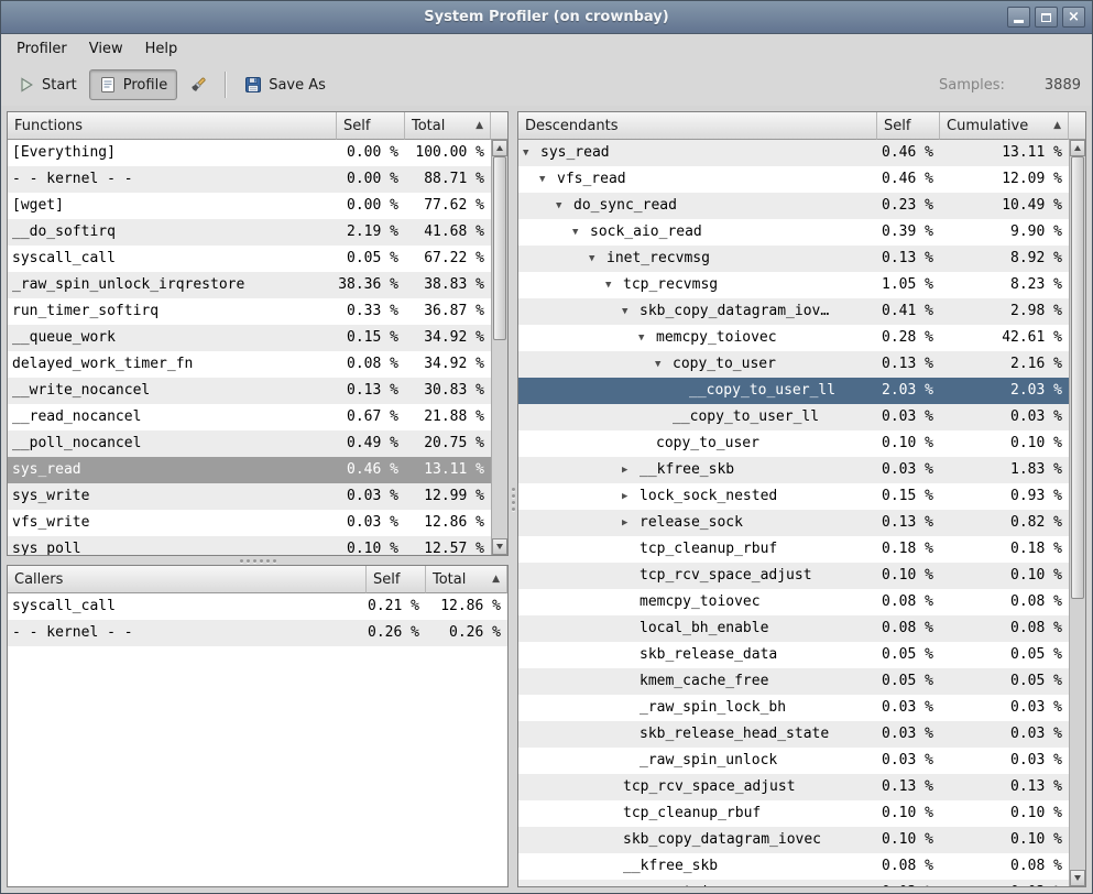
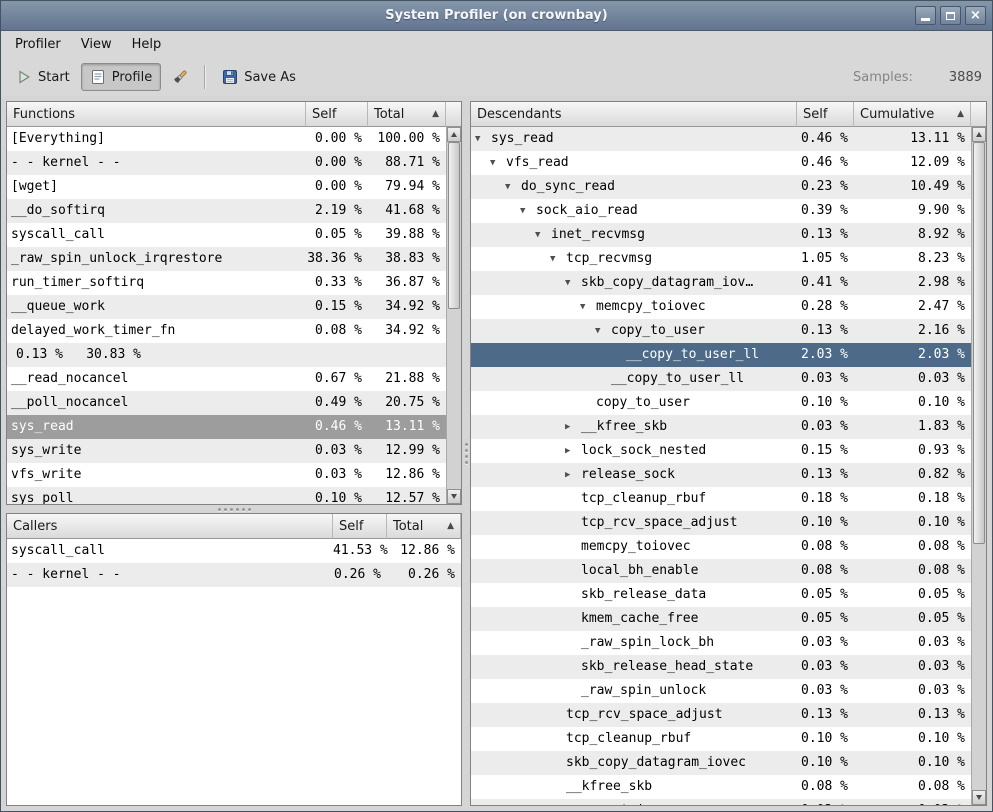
  System Profiler (on crownbay)
  ×
  Profiler
  View
  Help
  Start
  Profile
  Save As
  Samples:
  3889
  Functions
  Self
  Total
  ▲
  [Everything]
  0.00 %
  100.00 %
  - - kernel - -
  0.00 %
  88.71 %
  [wget]
  0.00 %
- 77.62 %
+ 79.94 %
  __do_softirq
  2.19 %
  41.68 %
  syscall_call
  0.05 %
- 67.22 %
+ 39.88 %
  _raw_spin_unlock_irqrestore
  38.36 %
  38.83 %
  run_timer_softirq
  0.33 %
  36.87 %
  __queue_work
  0.15 %
  34.92 %
  delayed_work_timer_fn
  0.08 %
  34.92 %
- __write_nocancel
  0.13 %
  30.83 %
  __read_nocancel
  0.67 %
  21.88 %
  __poll_nocancel
  0.49 %
  20.75 %
  sys_read
  0.46 %
  13.11 %
  sys_write
  0.03 %
  12.99 %
  vfs_write
  0.03 %
  12.86 %
  sys_poll
  0.10 %
  12.57 %
  Callers
  Self
  Total
  ▲
  syscall_call
- 0.21 %
+ 41.53 %
  12.86 %
  - - kernel - -
  0.26 %
  0.26 %
  Descendants
  Self
  Cumulative
  ▲
  ▼
  sys_read
  0.46 %
  13.11 %
  ▼
  vfs_read
  0.46 %
  12.09 %
  ▼
  do_sync_read
  0.23 %
  10.49 %
  ▼
  sock_aio_read
  0.39 %
  9.90 %
  ▼
  inet_recvmsg
  0.13 %
  8.92 %
  ▼
  tcp_recvmsg
  1.05 %
  8.23 %
  ▼
  skb_copy_datagram_iov…
  0.41 %
  2.98 %
  ▼
  memcpy_toiovec
  0.28 %
- 42.61 %
+ 2.47 %
  ▼
  copy_to_user
  0.13 %
  2.16 %
  __copy_to_user_ll
  2.03 %
  2.03 %
  __copy_to_user_ll
  0.03 %
  0.03 %
  copy_to_user
  0.10 %
  0.10 %
  ▶
  __kfree_skb
  0.03 %
  1.83 %
  ▶
  lock_sock_nested
  0.15 %
  0.93 %
  ▶
  release_sock
  0.13 %
  0.82 %
  tcp_cleanup_rbuf
  0.18 %
  0.18 %
  tcp_rcv_space_adjust
  0.10 %
  0.10 %
  memcpy_toiovec
  0.08 %
  0.08 %
  local_bh_enable
  0.08 %
  0.08 %
  skb_release_data
  0.05 %
  0.05 %
  kmem_cache_free
  0.05 %
  0.05 %
  _raw_spin_lock_bh
  0.03 %
  0.03 %
  skb_release_head_state
  0.03 %
  0.03 %
  _raw_spin_unlock
  0.03 %
  0.03 %
  tcp_rcv_space_adjust
  0.13 %
  0.13 %
  tcp_cleanup_rbuf
  0.10 %
  0.10 %
  skb_copy_datagram_iovec
  0.10 %
  0.10 %
  __kfree_skb
  0.08 %
  0.08 %
